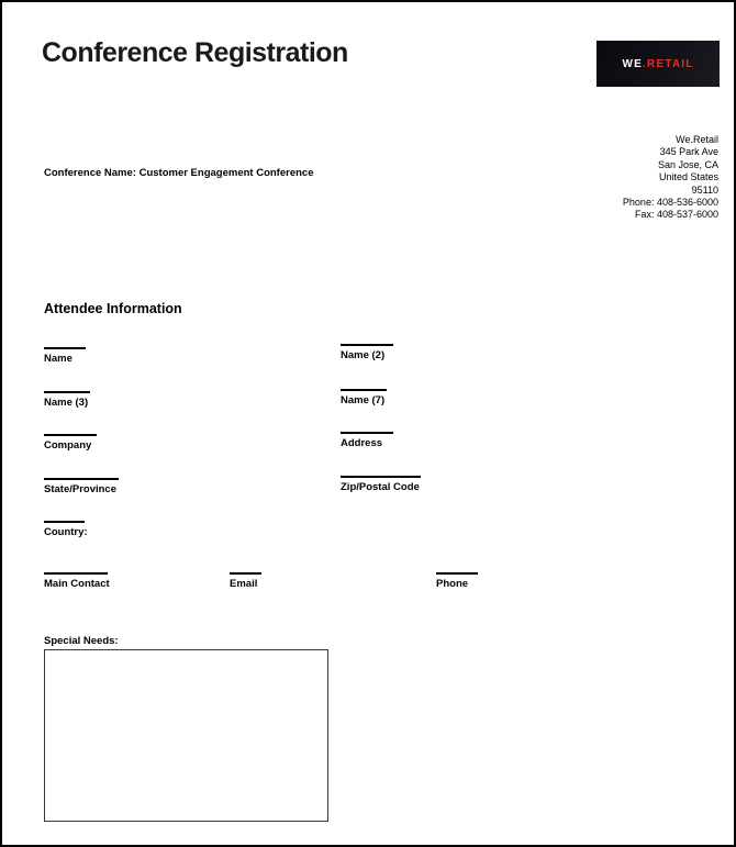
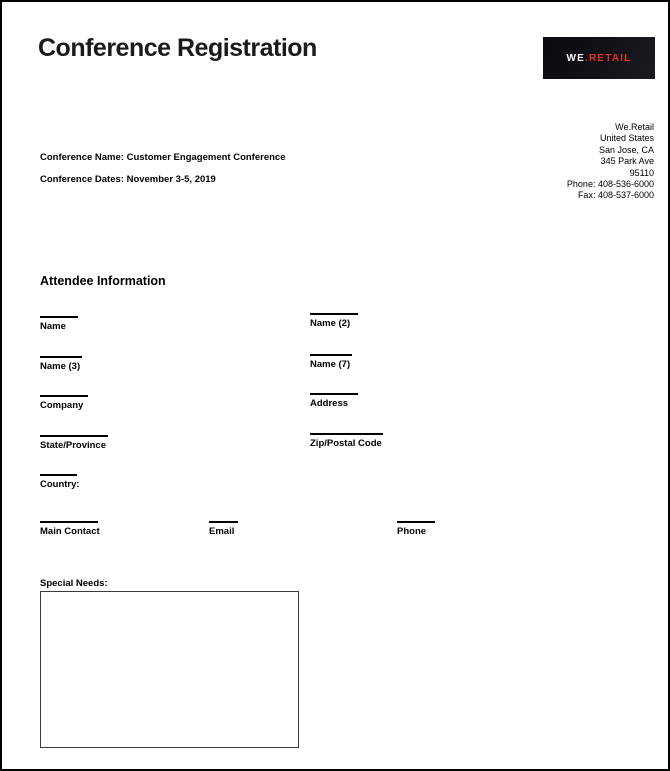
  Conference Registration
  WE
  .RETAIL
  We.Retail
- 345 Park Ave
+ United States
  San Jose, CA
- United States
+ 345 Park Ave
  95110
  Phone: 408-536-6000
  Fax: 408-537-6000
  Conference Name: Customer Engagement Conference
+ Conference Dates: November 3-5, 2019
  Attendee Information
  Name
  Name (2)
  Name (3)
  Name (7)
  Company
  Address
  State/Province
  Zip/Postal Code
  Country:
  Main Contact
  Email
  Phone
  Special Needs:
